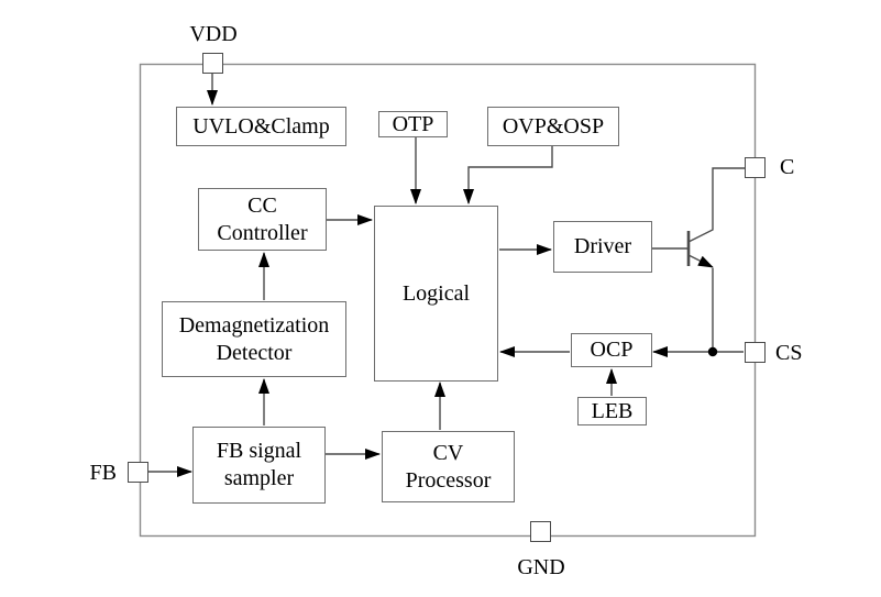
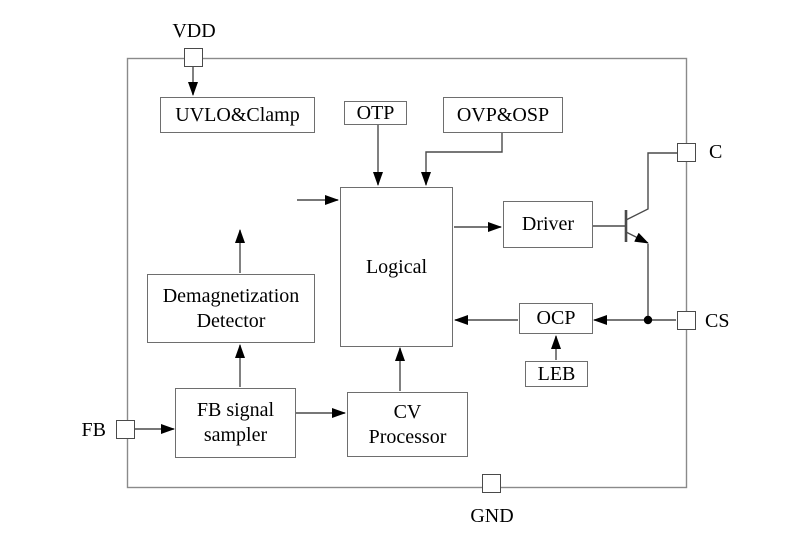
  UVLO&Clamp
  OTP
  OVP&OSP
- CC
- Controller
  Logical
  Driver
  Demagnetization
  Detector
  OCP
  LEB
  FB signal
  sampler
  CV
  Processor
  VDD
  C
  CS
  FB
  GND
